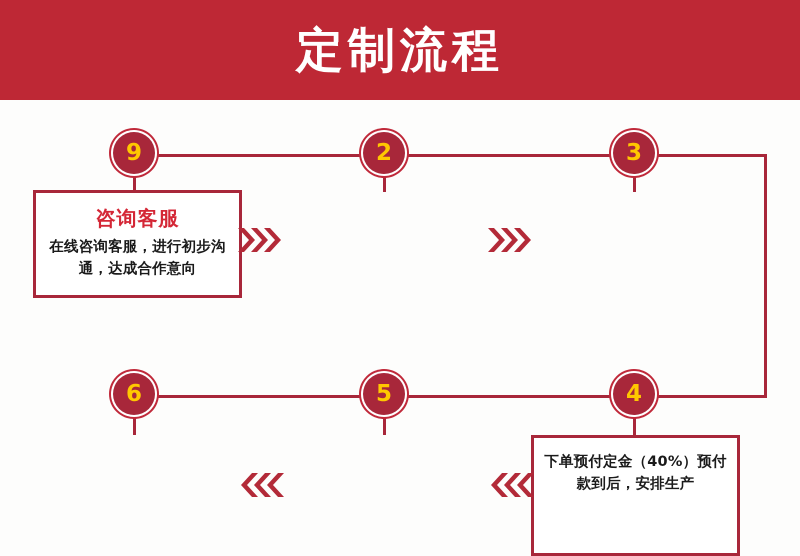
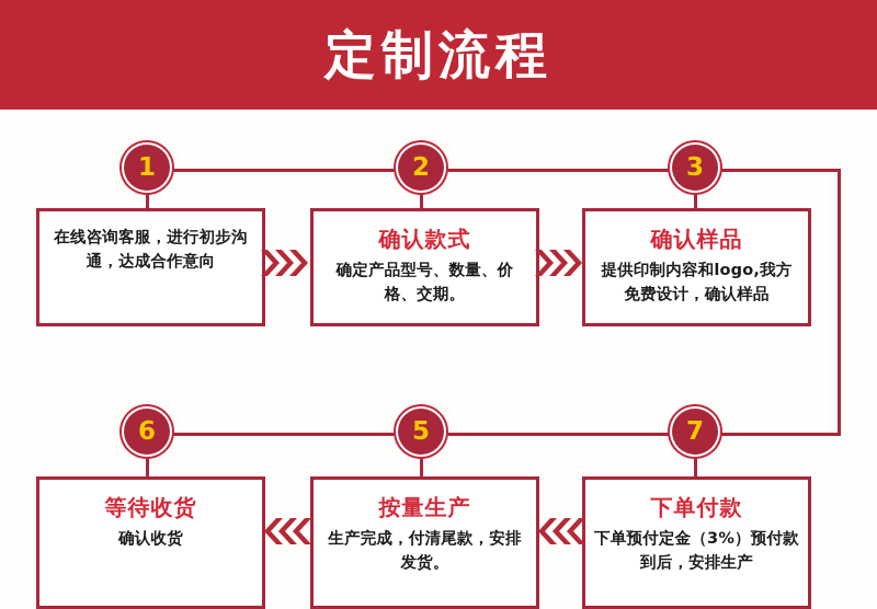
  定制流程
- 9
+ 1
  2
  3
  6
  5
- 4
+ 7
- 咨询客服
  在线咨询客服，进行初步沟通，达成合作意向
+ 确认款式
+ 确定产品型号、数量、价格、交期。
+ 确认样品
+ 提供印制内容和logo,我方免费设计，确认样品
+ 等待收货
+ 确认收货
+ 按量生产
+ 生产完成，付清尾款，安排发货。
+ 下单付款
- 下单预付定金（40%）预付款到后，安排生产
+ 下单预付定金（3%）预付款到后，安排生产
